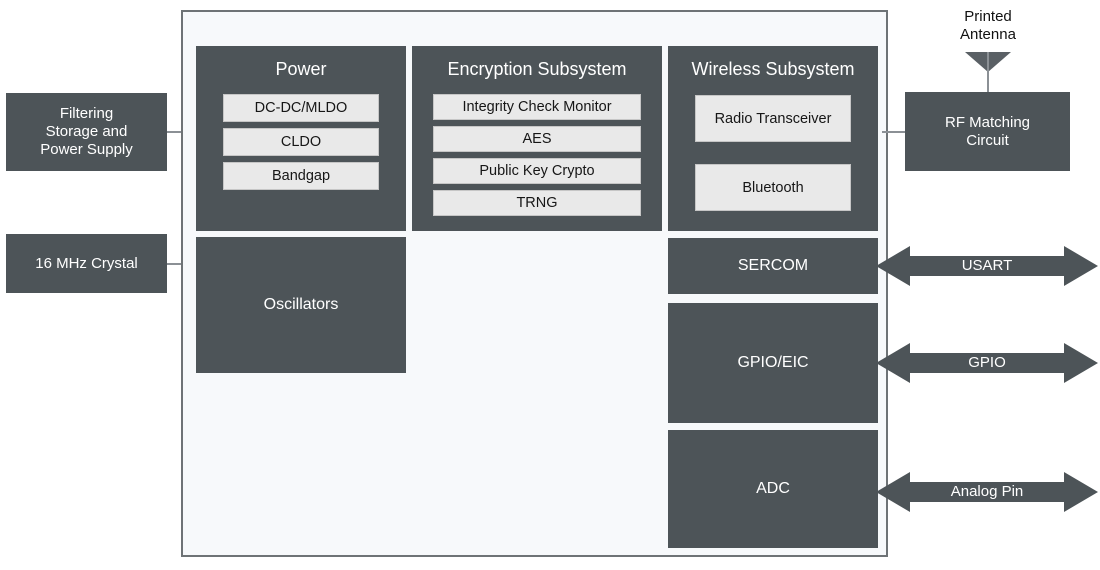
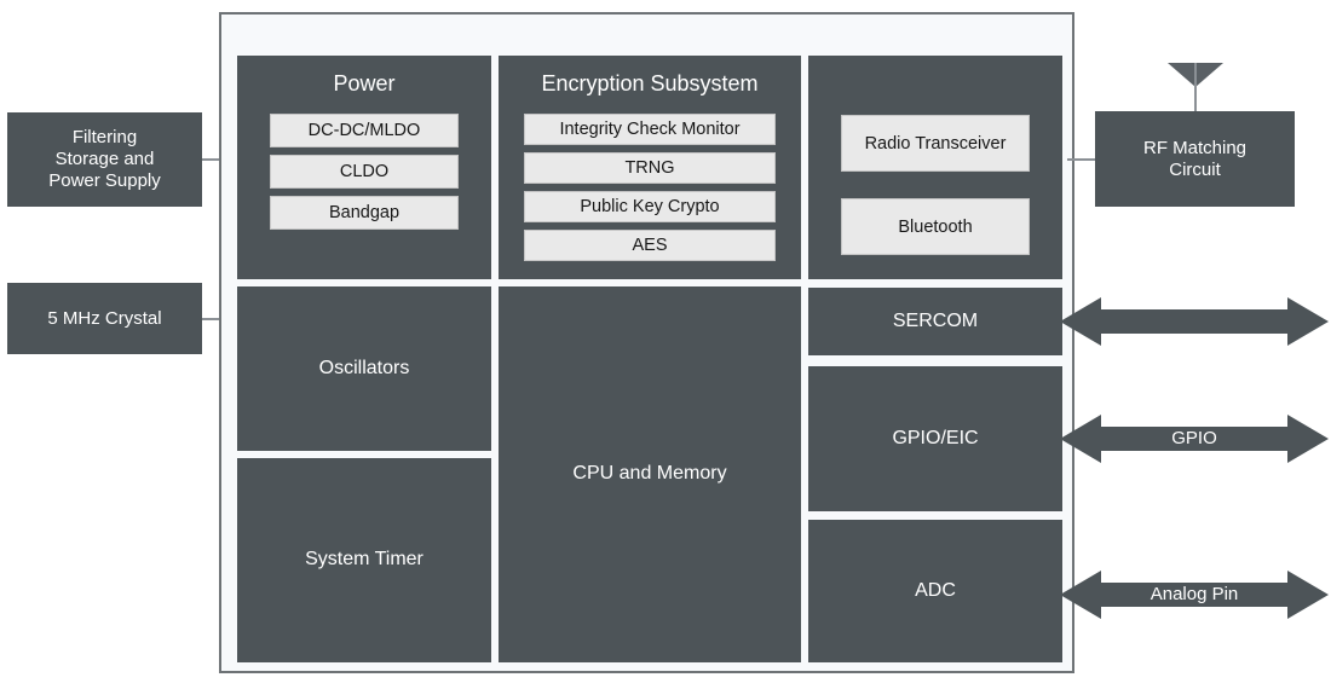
  Filtering
  Storage and
  Power Supply
- 16 MHz Crystal
+ 5 MHz Crystal
  Power
  DC-DC/MLDO
  CLDO
  Bandgap
  Encryption Subsystem
  Integrity Check Monitor
- AES
+ TRNG
  Public Key Crypto
- TRNG
+ AES
- Wireless Subsystem
  Radio Transceiver
  Bluetooth
  Oscillators
+ System Timer
+ CPU and Memory
  SERCOM
  GPIO/EIC
  ADC
  RF Matching
  Circuit
- Printed
- Antenna
- USART
  GPIO
  Analog Pin
